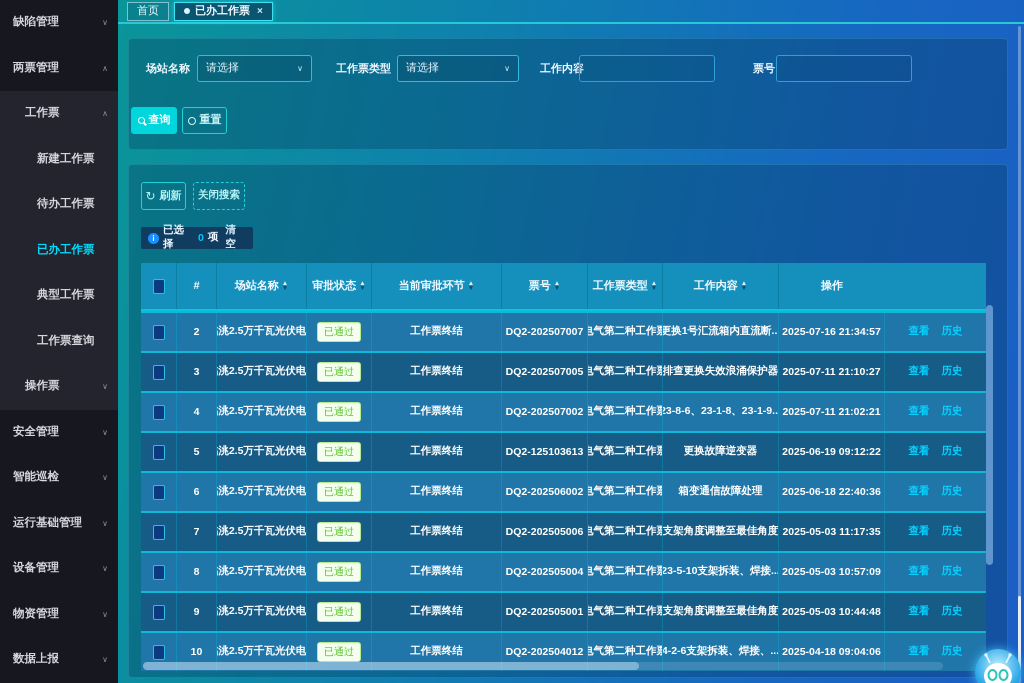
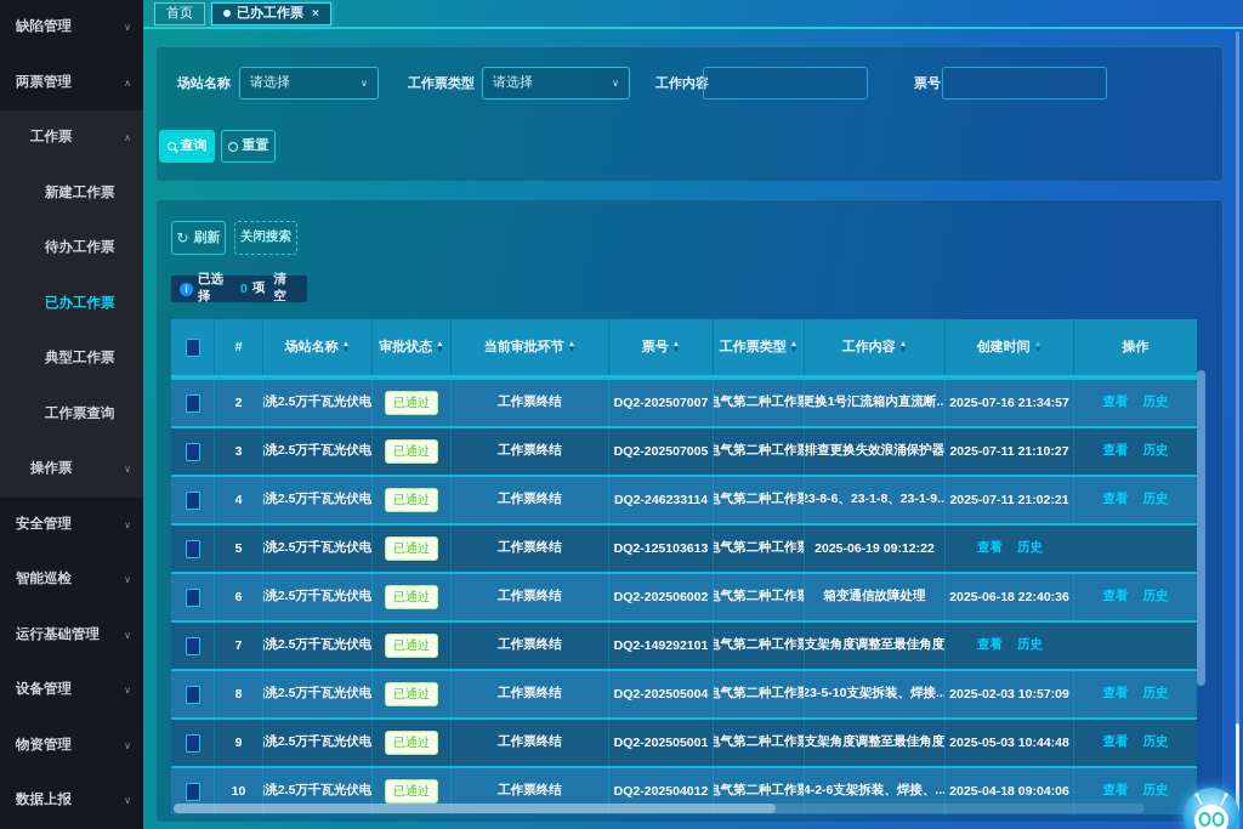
  缺陷管理
  ∨
  两票管理
  ∧
  工作票
  ∧
  新建工作票
  待办工作票
  已办工作票
  典型工作票
  工作票查询
  操作票
  ∨
  安全管理
  ∨
  智能巡检
  ∨
  运行基础管理
  ∨
  设备管理
  ∨
  物资管理
  ∨
  数据上报
  ∨
  首页
  已办工作票
  ×
  场站名称
  请选择
  ∨
  工作票类型
  请选择
  ∨
  工作内容
  票号
  查询
  重置
  ↻
  刷新
  关闭搜索
  i
  已选择
  0
  项
  清空
  #
  场站名称
  审批状态
  当前审批环节
  票号
  工作票类型
  工作内容
+ 创建时间
  操作
  2
  洮2.5万千瓦光伏电
  已通过
  工作票终结
  DQ2-202507007
  电气第二种工作票
  更换1号汇流箱内直流断...
  2025-07-16 21:34:57
  查看
  历史
  3
  洮2.5万千瓦光伏电
  已通过
  工作票终结
  DQ2-202507005
  电气第二种工作票
  排查更换失效浪涌保护器
  2025-07-11 21:10:27
  查看
  历史
  4
  洮2.5万千瓦光伏电
  已通过
  工作票终结
- DQ2-202507002
+ DQ2-246233114
  电气第二种工作票
  23-8-6、23-1-8、23-1-9..
  2025-07-11 21:02:21
  查看
  历史
  5
  洮2.5万千瓦光伏电
  已通过
  工作票终结
  DQ2-125103613
  电气第二种工作票
- 更换故障逆变器
  2025-06-19 09:12:22
  查看
  历史
  6
  洮2.5万千瓦光伏电
  已通过
  工作票终结
  DQ2-202506002
  电气第二种工作票
  箱变通信故障处理
  2025-06-18 22:40:36
  查看
  历史
  7
  洮2.5万千瓦光伏电
  已通过
  工作票终结
- DQ2-202505006
+ DQ2-149292101
  电气第二种工作票
  支架角度调整至最佳角度
- 2025-05-03 11:17:35
  查看
  历史
  8
  洮2.5万千瓦光伏电
  已通过
  工作票终结
  DQ2-202505004
  电气第二种工作票
  23-5-10支架拆装、焊接...
- 2025-05-03 10:57:09
+ 2025-02-03 10:57:09
  查看
  历史
  9
  洮2.5万千瓦光伏电
  已通过
  工作票终结
  DQ2-202505001
  电气第二种工作票
  支架角度调整至最佳角度
  2025-05-03 10:44:48
  查看
  历史
  10
  洮2.5万千瓦光伏电
  已通过
  工作票终结
  DQ2-202504012
  电气第二种工作票
  4-2-6支架拆装、焊接、...
  2025-04-18 09:04:06
  查看
  历史
